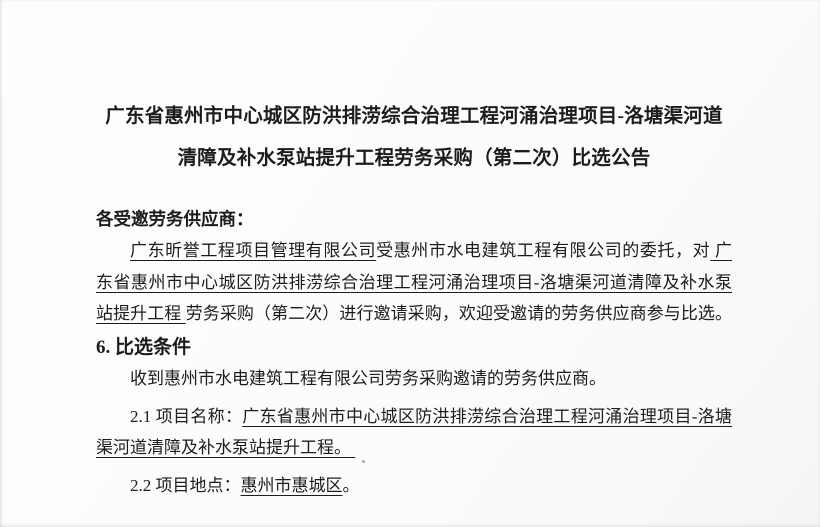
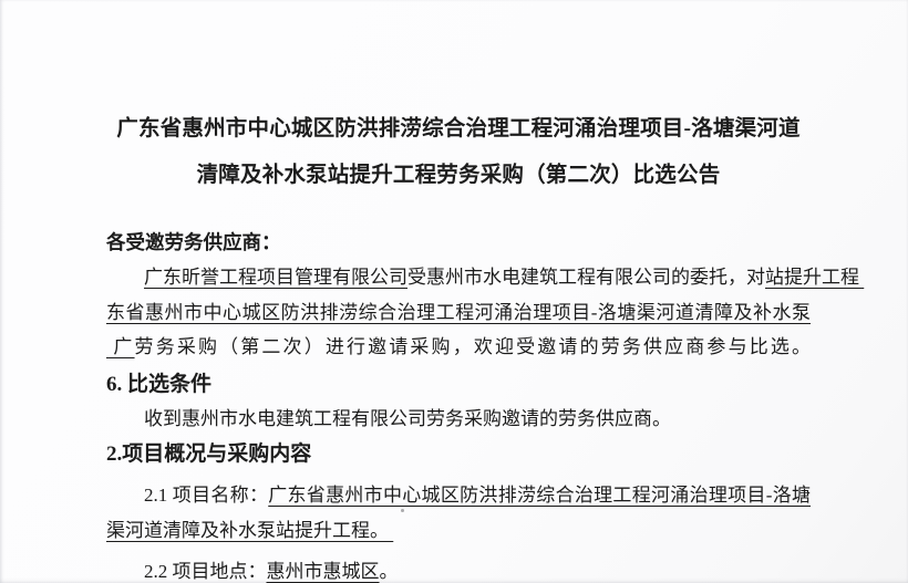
  广东省惠州市中心城区防洪排涝综合治理工程河涌治理项目-洛塘渠河道
  清障及补水泵站提升工程劳务采购（第二次）比选公告
  各受邀劳务供应商：
- 广东昕誉工程项目管理有限公司受惠州市水电建筑工程有限公司的委托，对 广
+ 广东昕誉工程项目管理有限公司受惠州市水电建筑工程有限公司的委托，对站提升工程
  东省惠州市中心城区防洪排涝综合治理工程河涌治理项目-洛塘渠河道清障及补水泵
- 站提升工程 劳务采购（第二次）进行邀请采购，欢迎受邀请的劳务供应商参与比选。
+ 广劳务采购（第二次）进行邀请采购，欢迎受邀请的劳务供应商参与比选。
  6. 比选条件
  收到惠州市水电建筑工程有限公司劳务采购邀请的劳务供应商。
+ 2.项目概况与采购内容
  2.1 项目名称：广东省惠州市中心城区防洪排涝综合治理工程河涌治理项目-洛塘
  渠河道清障及补水泵站提升工程。
  2.2 项目地点：惠州市惠城区。
